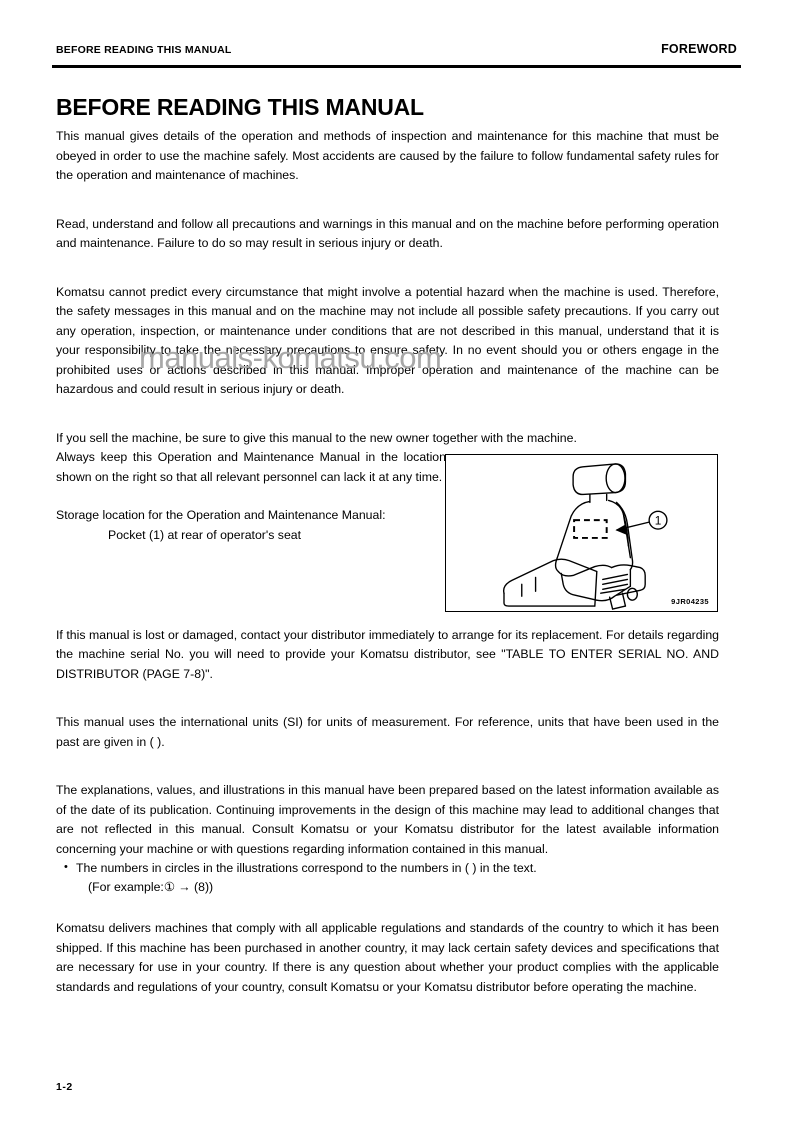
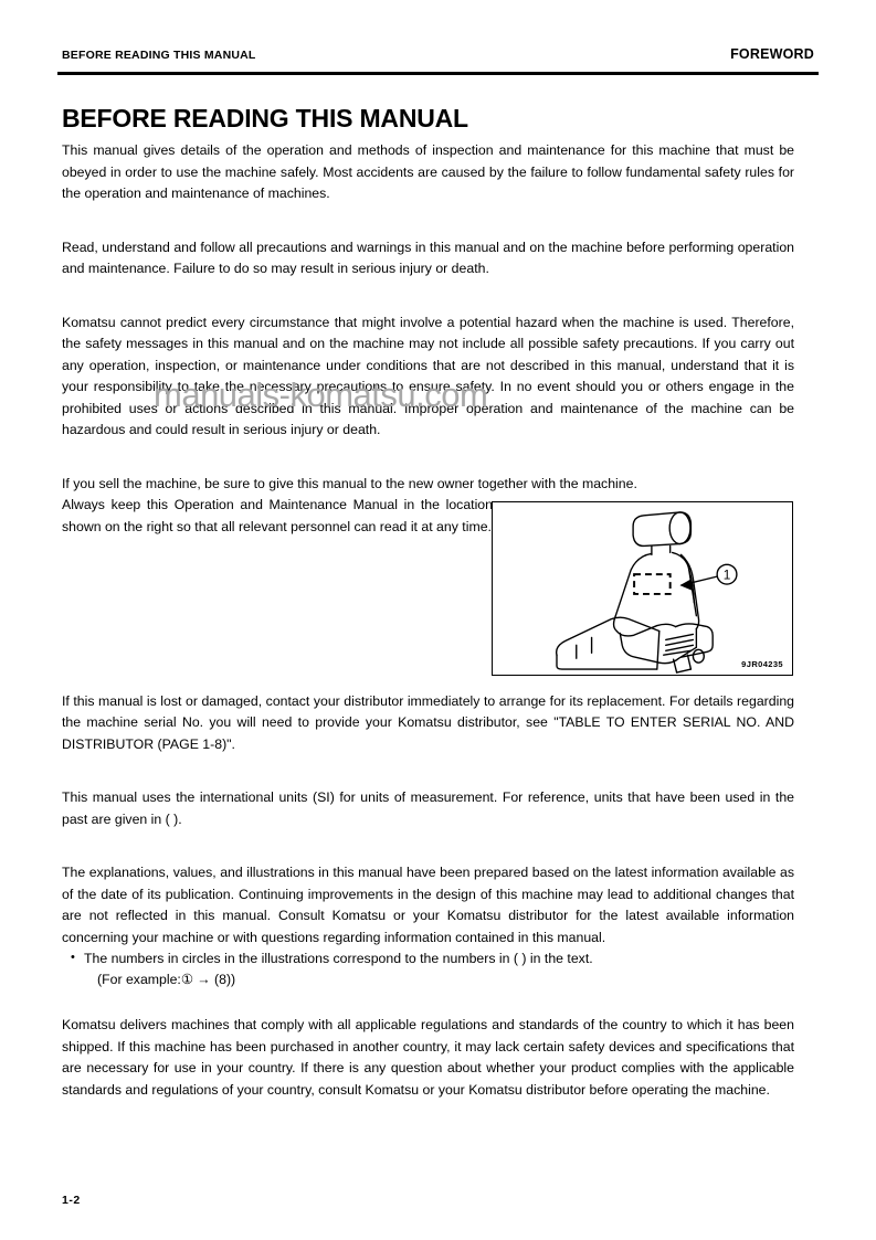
  BEFORE READING THIS MANUAL
  FOREWORD
  BEFORE READING THIS MANUAL
  This manual gives details of the operation and methods of inspection and maintenance for this machine that must be obeyed in order to use the machine safely. Most accidents are caused by the failure to follow fundamental safety rules for the operation and maintenance of machines.
  Read, understand and follow all precautions and warnings in this manual and on the machine before performing operation and maintenance. Failure to do so may result in serious injury or death.
  Komatsu cannot predict every circumstance that might involve a potential hazard when the machine is used. Therefore, the safety messages in this manual and on the machine may not include all possible safety precautions. If you carry out any operation, inspection, or maintenance under conditions that are not described in this manual, understand that it is your responsibility to take the necessary precautions to ensure safety. In no event should you or others engage in the prohibited uses or actions described in this manual. Improper operation and maintenance of the machine can be hazardous and could result in serious injury or death.
  If you sell the machine, be sure to give this manual to the new owner together with the machine.
- Always keep this Operation and Maintenance Manual in the location shown on the right so that all relevant personnel can lack it at any time.
+ Always keep this Operation and Maintenance Manual in the location shown on the right so that all relevant personnel can read it at any time.
- Storage location for the Operation and Maintenance Manual:
- Pocket (1) at rear of operator's seat
  1
  9JR04235
- If this manual is lost or damaged, contact your distributor immediately to arrange for its replacement. For details regarding the machine serial No. you will need to provide your Komatsu distributor, see "TABLE TO ENTER SERIAL NO. AND DISTRIBUTOR (PAGE 7-8)".
+ If this manual is lost or damaged, contact your distributor immediately to arrange for its replacement. For details regarding the machine serial No. you will need to provide your Komatsu distributor, see "TABLE TO ENTER SERIAL NO. AND DISTRIBUTOR (PAGE 1-8)".
  This manual uses the international units (SI) for units of measurement. For reference, units that have been used in the past are given in ( ).
  The explanations, values, and illustrations in this manual have been prepared based on the latest information available as of the date of its publication. Continuing improvements in the design of this machine may lead to additional changes that are not reflected in this manual. Consult Komatsu or your Komatsu distributor for the latest available information concerning your machine or with questions regarding information contained in this manual.
  The numbers in circles in the illustrations correspond to the numbers in ( ) in the text.
  (For example:① → (8))
  Komatsu delivers machines that comply with all applicable regulations and standards of the country to which it has been shipped. If this machine has been purchased in another country, it may lack certain safety devices and specifications that are necessary for use in your country. If there is any question about whether your product complies with the applicable standards and regulations of your country, consult Komatsu or your Komatsu distributor before operating the machine.
  manuals-komatsu.com
  1-2
